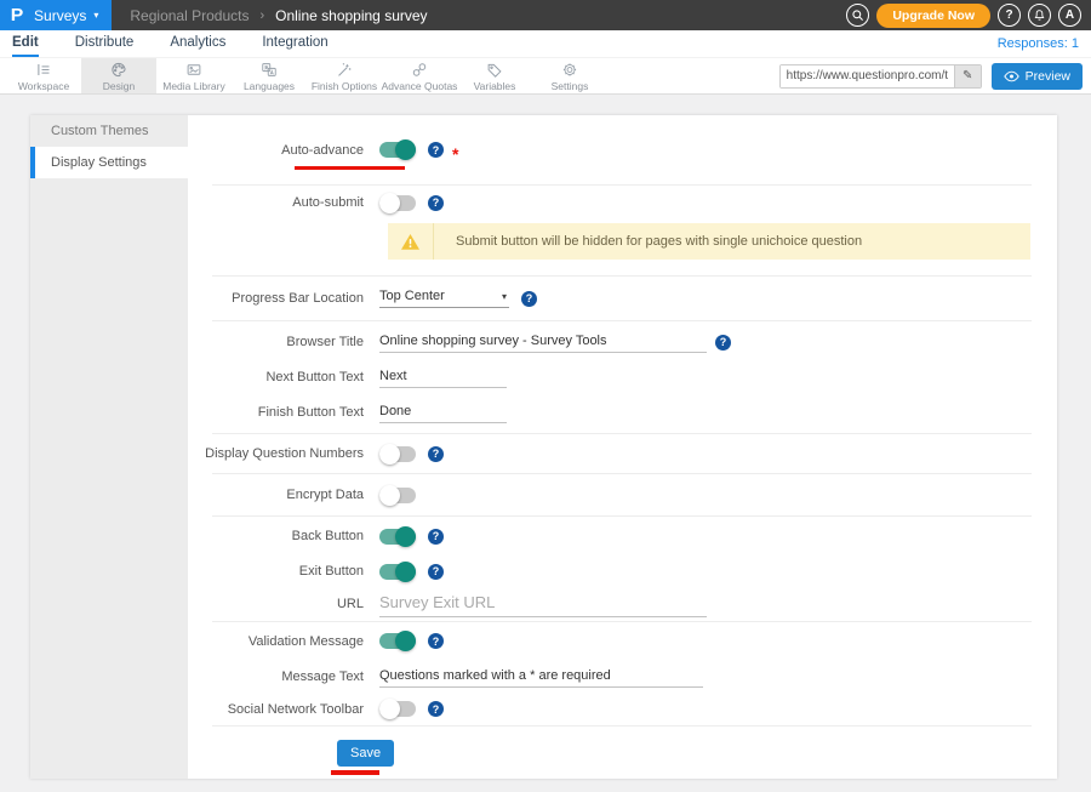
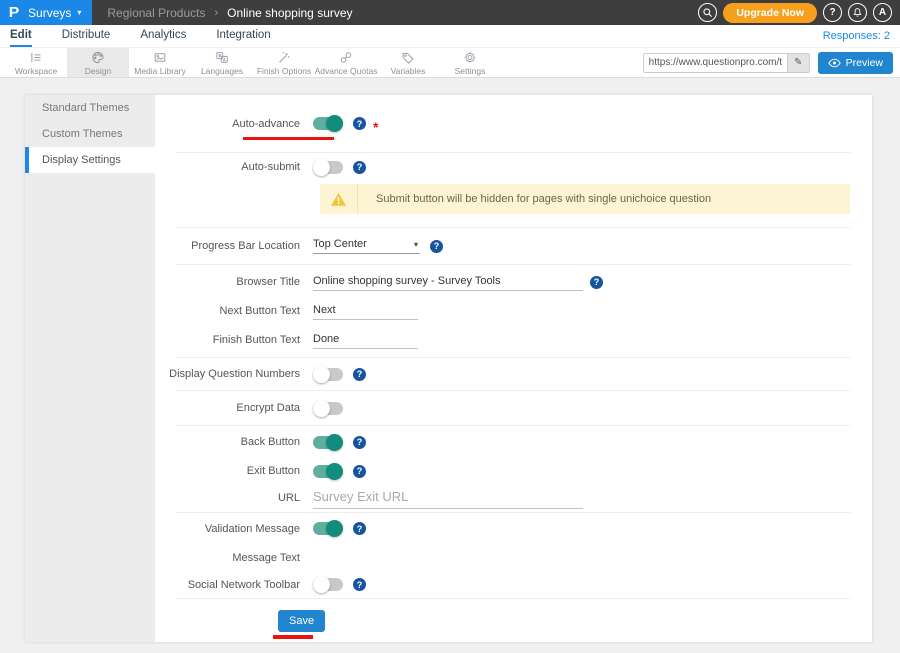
  P
  Surveys
  ▾
  Regional Products
  ›
  Online shopping survey
  Upgrade Now
  ?
  A
  Edit
  Distribute
  Analytics
  Integration
- Responses: 1
+ Responses: 2
  Workspace
  Design
  Media Library
  Languages
  Finish Options
  Advance Quotas
  Variables
  Settings
  https://www.questionpro.com/t
  ✎
  Preview
+ Standard Themes
  Custom Themes
  Display Settings
  *
  Auto-advance
  ?
  Auto-submit
  ?
  Submit button will be hidden for pages with single unichoice question
  Progress Bar Location
  Top Center
  ▾
  ?
  Browser Title
  Online shopping survey - Survey Tools
  ?
  Next Button Text
  Next
  Finish Button Text
  Done
  Display Question Numbers
  ?
  Encrypt Data
  Back Button
  ?
  Exit Button
  ?
  URL
  Survey Exit URL
  Validation Message
  ?
  Message Text
- Questions marked with a * are required
  Social Network Toolbar
  ?
  Save
